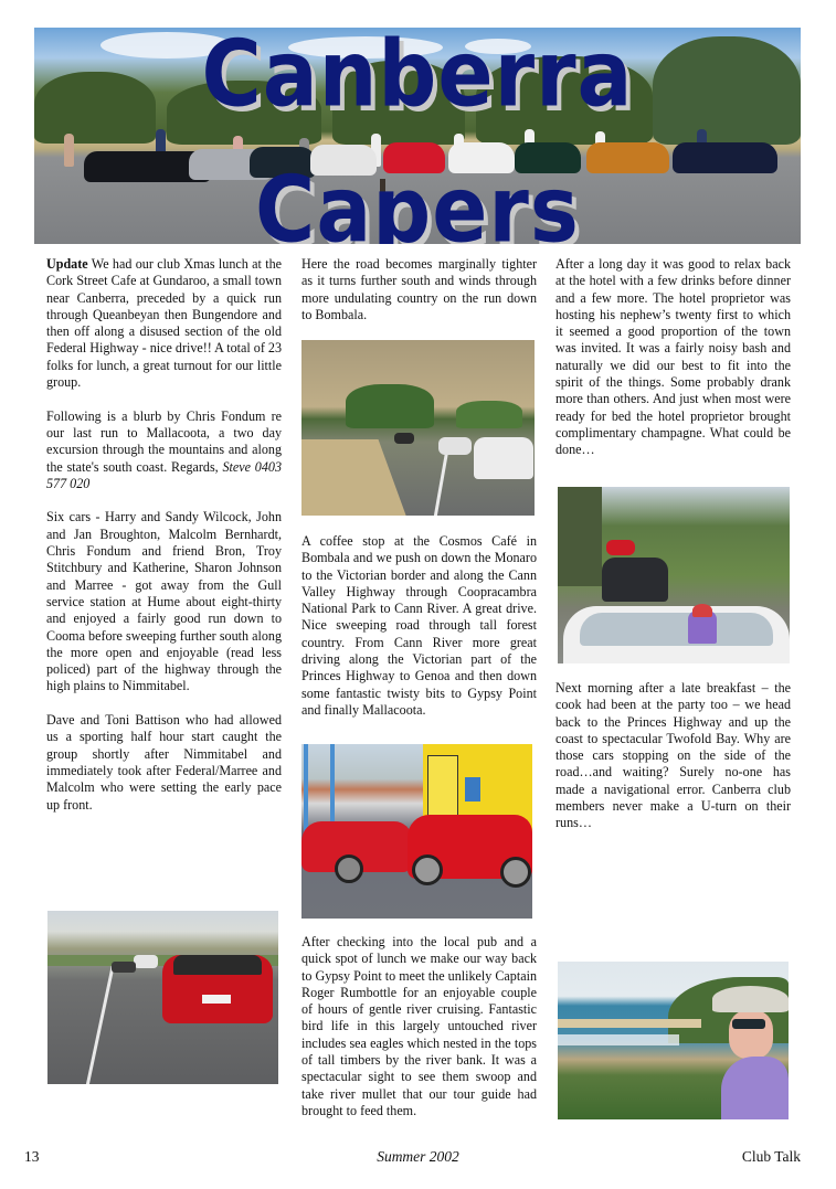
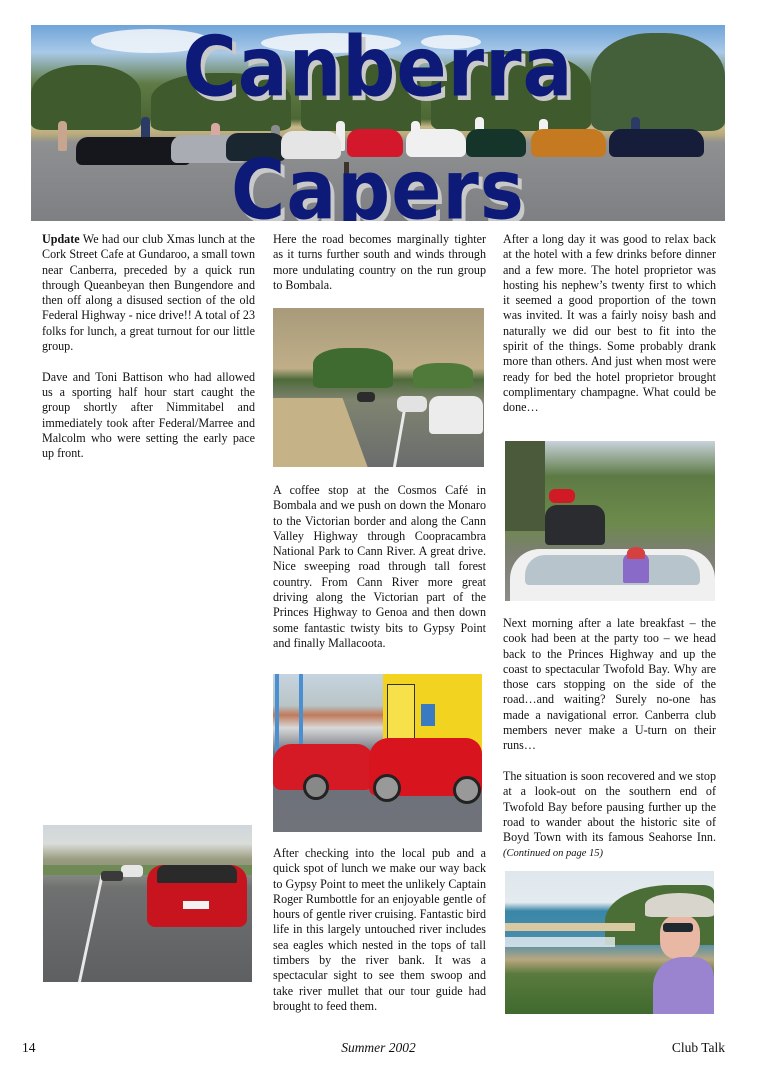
  Canberra Capers
  Update We had our club Xmas lunch at the Cork Street Cafe at Gundaroo, a small town near Canberra, preceded by a quick run through Queanbeyan then Bungendore and then off along a disused section of the old Federal Highway - nice drive!! A total of 23 folks for lunch, a great turnout for our little group.
- Following is a blurb by Chris Fondum re our last run to Mallacoota, a two day excursion through the mountains and along the state's south coast. Regards, Steve 0403 577 020
- Six cars - Harry and Sandy Wilcock, John and Jan Broughton, Malcolm Bernhardt, Chris Fondum and friend Bron, Troy Stitchbury and Katherine, Sharon Johnson and Marree - got away from the Gull service station at Hume about eight-thirty and enjoyed a fairly good run down to Cooma before sweeping further south along the more open and enjoyable (read less policed) part of the highway through the high plains to Nimmitabel.
  Dave and Toni Battison who had allowed us a sporting half hour start caught the group shortly after Nimmitabel and immediately took after Federal/Marree and Malcolm who were setting the early pace up front.
- Here the road becomes marginally tighter as it turns further south and winds through more undulating country on the run down to Bombala.
+ Here the road becomes marginally tighter as it turns further south and winds through more undulating country on the run group to Bombala.
  A coffee stop at the Cosmos Café in Bombala and we push on down the Monaro to the Victorian border and along the Cann Valley Highway through Coopracambra National Park to Cann River. A great drive. Nice sweeping road through tall forest country. From Cann River more great driving along the Victorian part of the Princes Highway to Genoa and then down some fantastic twisty bits to Gypsy Point and finally Mallacoota.
- After checking into the local pub and a quick spot of lunch we make our way back to Gypsy Point to meet the unlikely Captain Roger Rumbottle for an enjoyable couple of hours of gentle river cruising. Fantastic bird life in this largely untouched river includes sea eagles which nested in the tops of tall timbers by the river bank. It was a spectacular sight to see them swoop and take river mullet that our tour guide had brought to feed them.
+ After checking into the local pub and a quick spot of lunch we make our way back to Gypsy Point to meet the unlikely Captain Roger Rumbottle for an enjoyable gentle of hours of gentle river cruising. Fantastic bird life in this largely untouched river includes sea eagles which nested in the tops of tall timbers by the river bank. It was a spectacular sight to see them swoop and take river mullet that our tour guide had brought to feed them.
  After a long day it was good to relax back at the hotel with a few drinks before dinner and a few more. The hotel proprietor was hosting his nephew’s twenty first to which it seemed a good proportion of the town was invited. It was a fairly noisy bash and naturally we did our best to fit into the spirit of the things. Some probably drank more than others. And just when most were ready for bed the hotel proprietor brought complimentary champagne. What could be done…
  Next morning after a late breakfast – the cook had been at the party too – we head back to the Princes Highway and up the coast to spectacular Twofold Bay. Why are those cars stopping on the side of the road…and waiting? Surely no-one has made a navigational error. Canberra club members never make a U-turn on their runs…
+ The situation is soon recovered and we stop at a look-out on the southern end of Twofold Bay before pausing further up the road to wander about the historic site of Boyd Town with its famous Seahorse Inn. (Continued on page 15)
- 13
+ 14
  Summer 2002
  Club Talk
